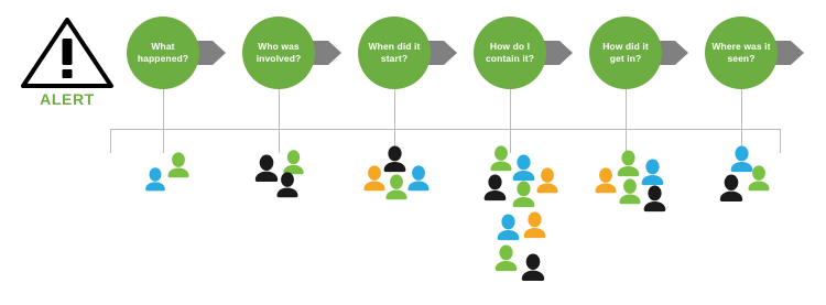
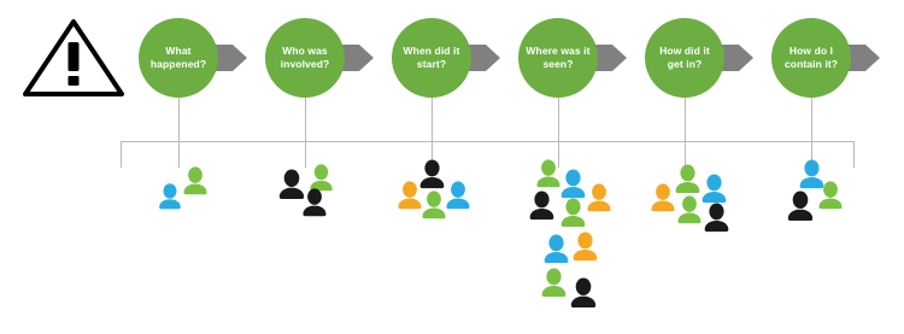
- ALERT
  What happened?
  Who was involved?
  When did it start?
- How do I contain it?
+ Where was it seen?
  How did it get in?
- Where was it seen?
+ How do I contain it?
